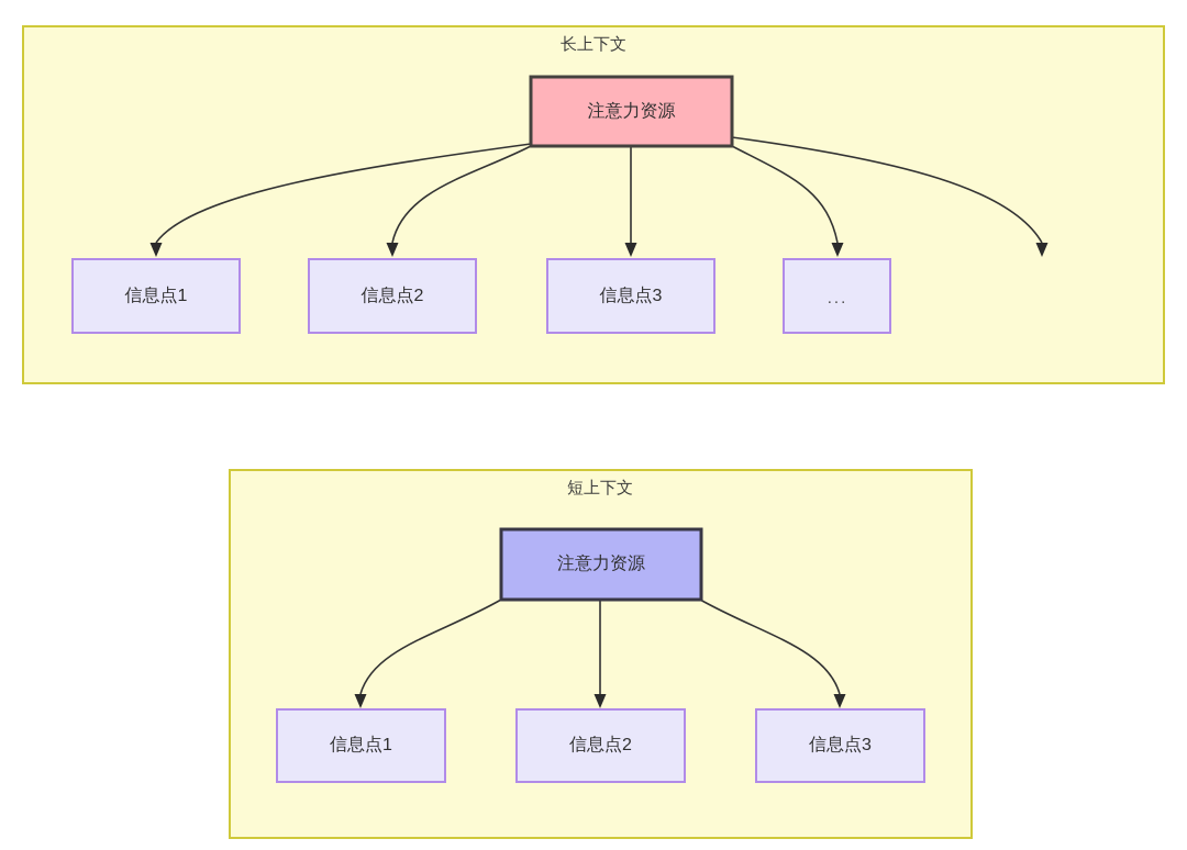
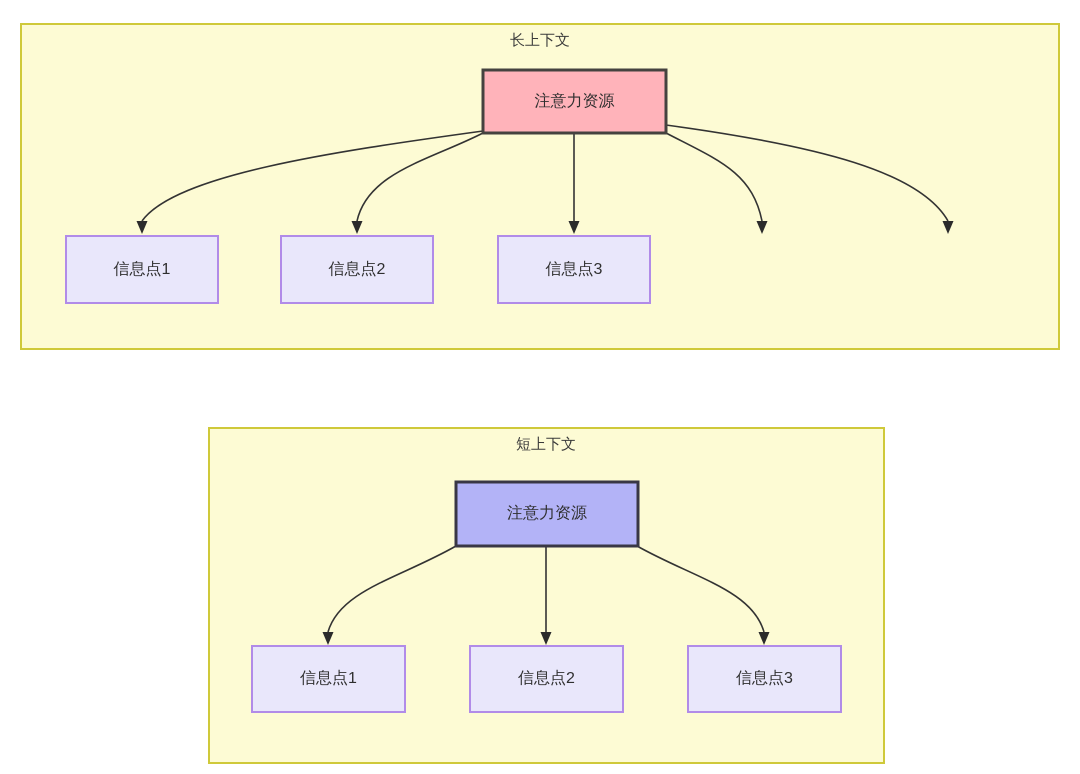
  长上下文
  注意力资源
  信息点1
  信息点2
  信息点3
- ...
  短上下文
  注意力资源
  信息点1
  信息点2
  信息点3
